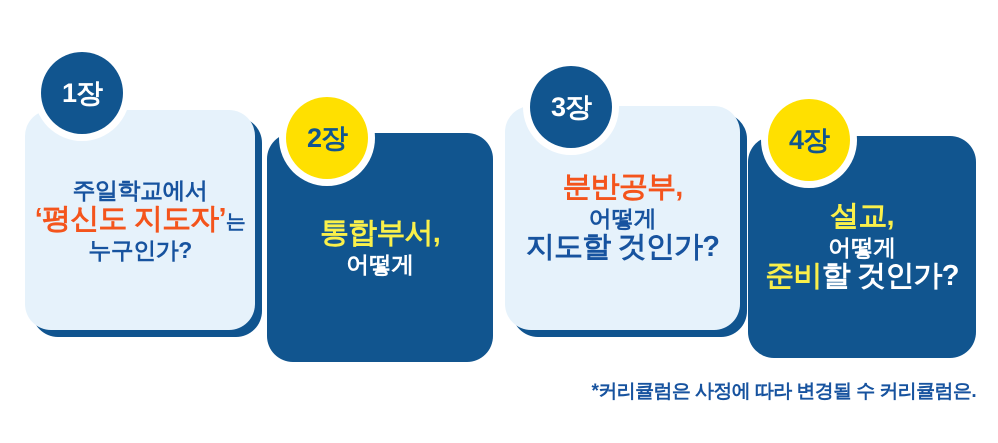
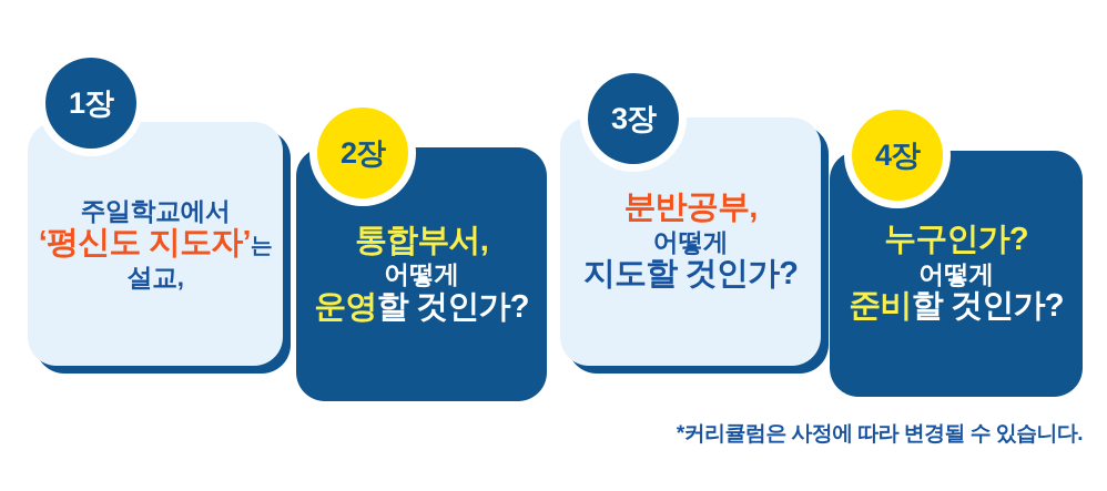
  주일학교에서
  ‘평신도 지도자’는
- 누구인가?
+ 설교,
  1장
  통합부서,
  어떻게
+ 운영할 것인가?
  2장
  분반공부,
  어떻게
  지도할 것인가?
  3장
- 설교,
+ 누구인가?
  어떻게
  준비할 것인가?
  4장
- *커리큘럼은 사정에 따라 변경될 수 커리큘럼은.
+ *커리큘럼은 사정에 따라 변경될 수 있습니다.
